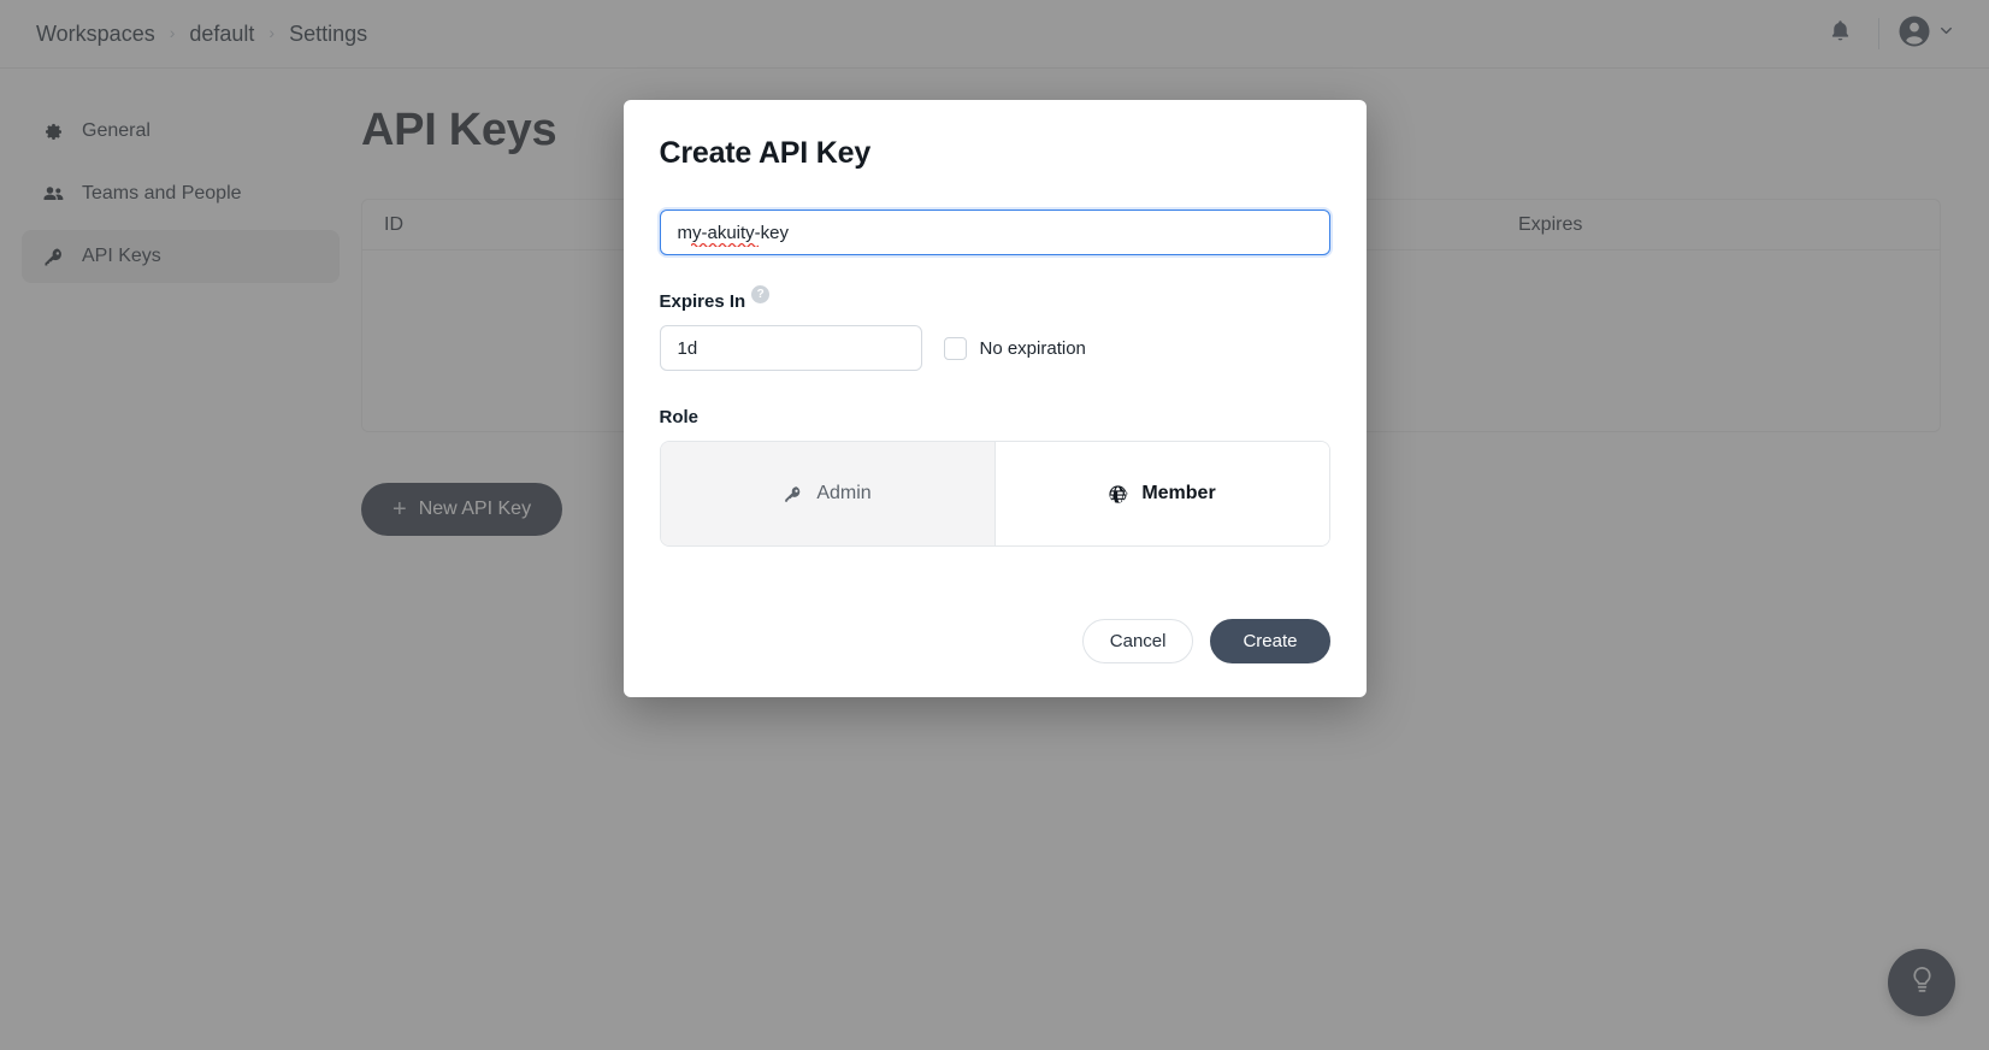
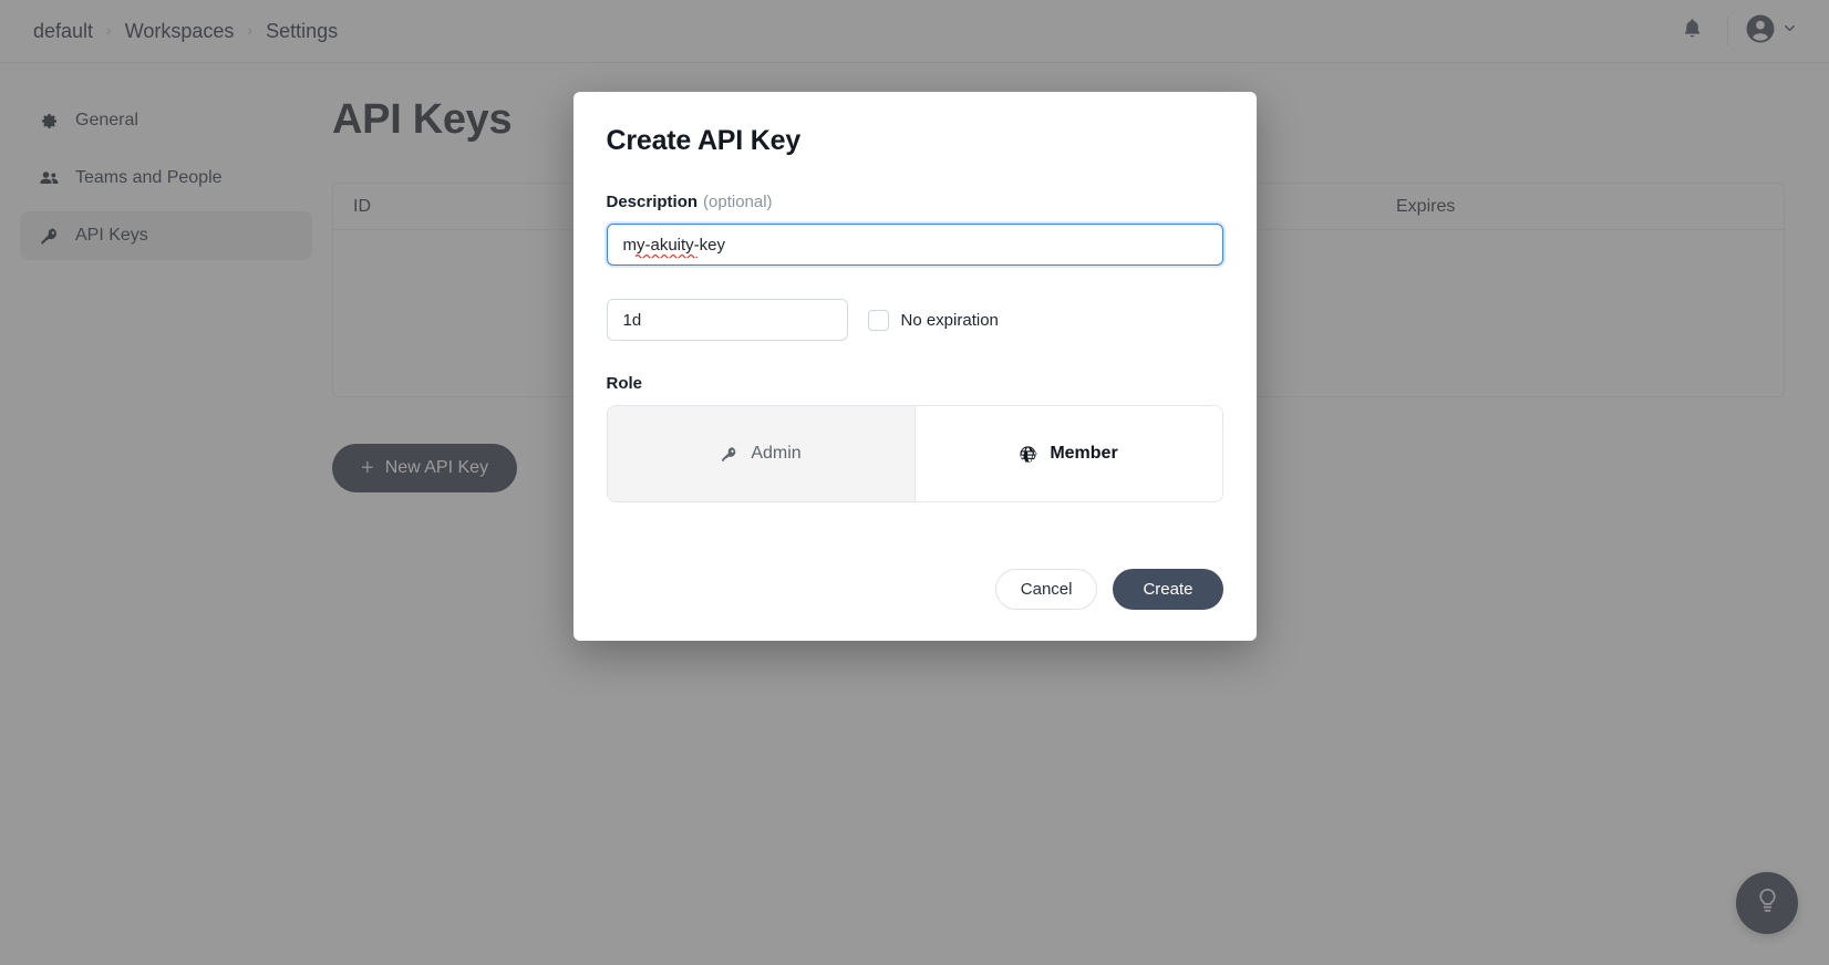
- Workspaces
+ default
  ›
- default
+ Workspaces
  ›
  Settings
  General
  Teams and People
  API Keys
  API Keys
  ID
  Expires
  +
  New API Key
  Create API Key
+ Description
+ (optional)
  my-akuity-key
- Expires In
- ?
  1d
  No expiration
  Role
  Admin
  Member
  Cancel
  Create
